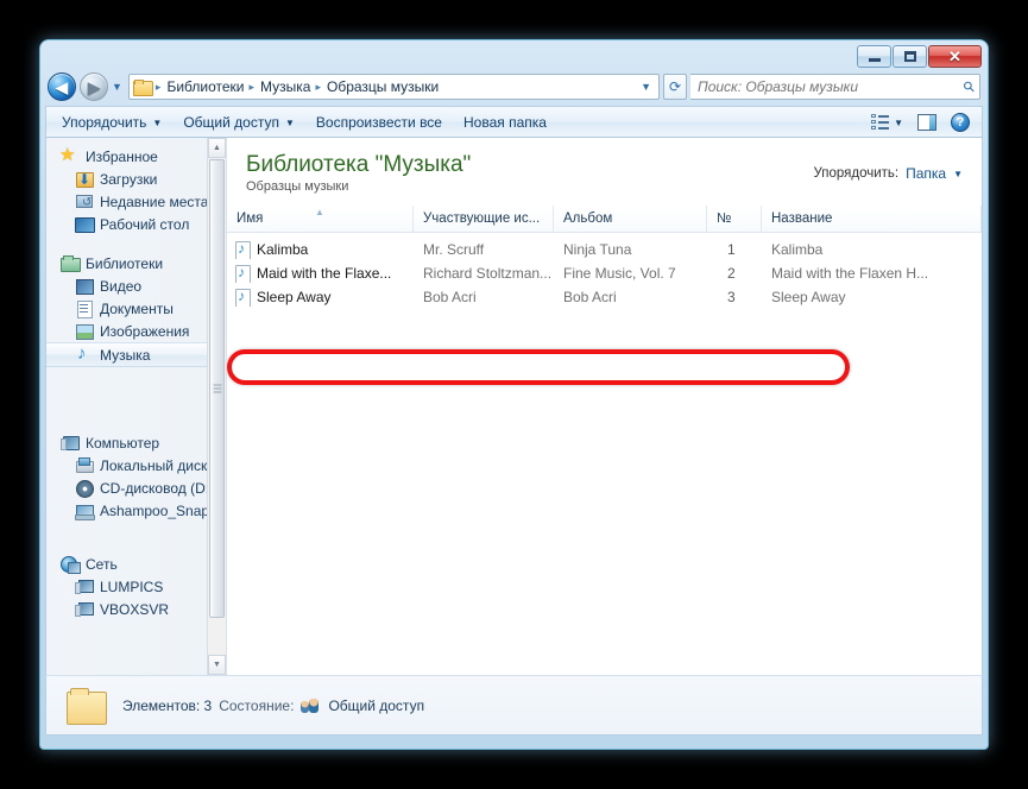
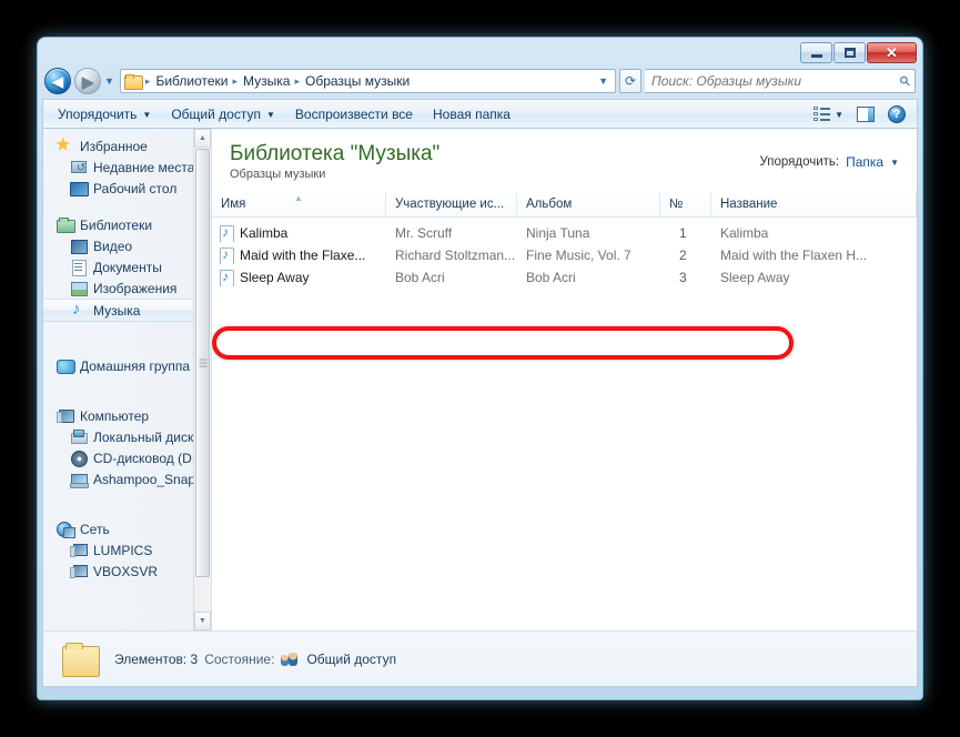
  ✕
  ◀
  ▶
  ▼
  ▸
  Библиотеки
  ▸
  Музыка
  ▸
  Образцы музыки
  ▼
  ⟳
  Поиск: Образцы музыки
  Упорядочить
  ▼
  Общий доступ
  ▼
  Воспроизвести все
  Новая папка
  ▼
  ?
  Избранное
- Загрузки
  Недавние места
  Рабочий стол
  Библиотеки
  Видео
  Документы
  Изображения
  Музыка
+ Домашняя группа
  Компьютер
  Локальный диск
  CD-дисковод (D
  Ashampoo_Snap
  Сеть
  LUMPICS
  VBOXSVR
  Библиотека "Музыка"
  Образцы музыки
  Упорядочить:
  Папка
  ▼
  ▲
  Имя
  Участвующие ис...
  Альбом
  №
  Название
  Kalimba
  Mr. Scruff
  Ninja Tuna
  1
  Kalimba
  Maid with the Flaxe...
  Richard Stoltzman...
  Fine Music, Vol. 7
  2
  Maid with the Flaxen H...
  Sleep Away
  Bob Acri
  Bob Acri
  3
  Sleep Away
  Элементов: 3
  Состояние:
  Общий доступ
